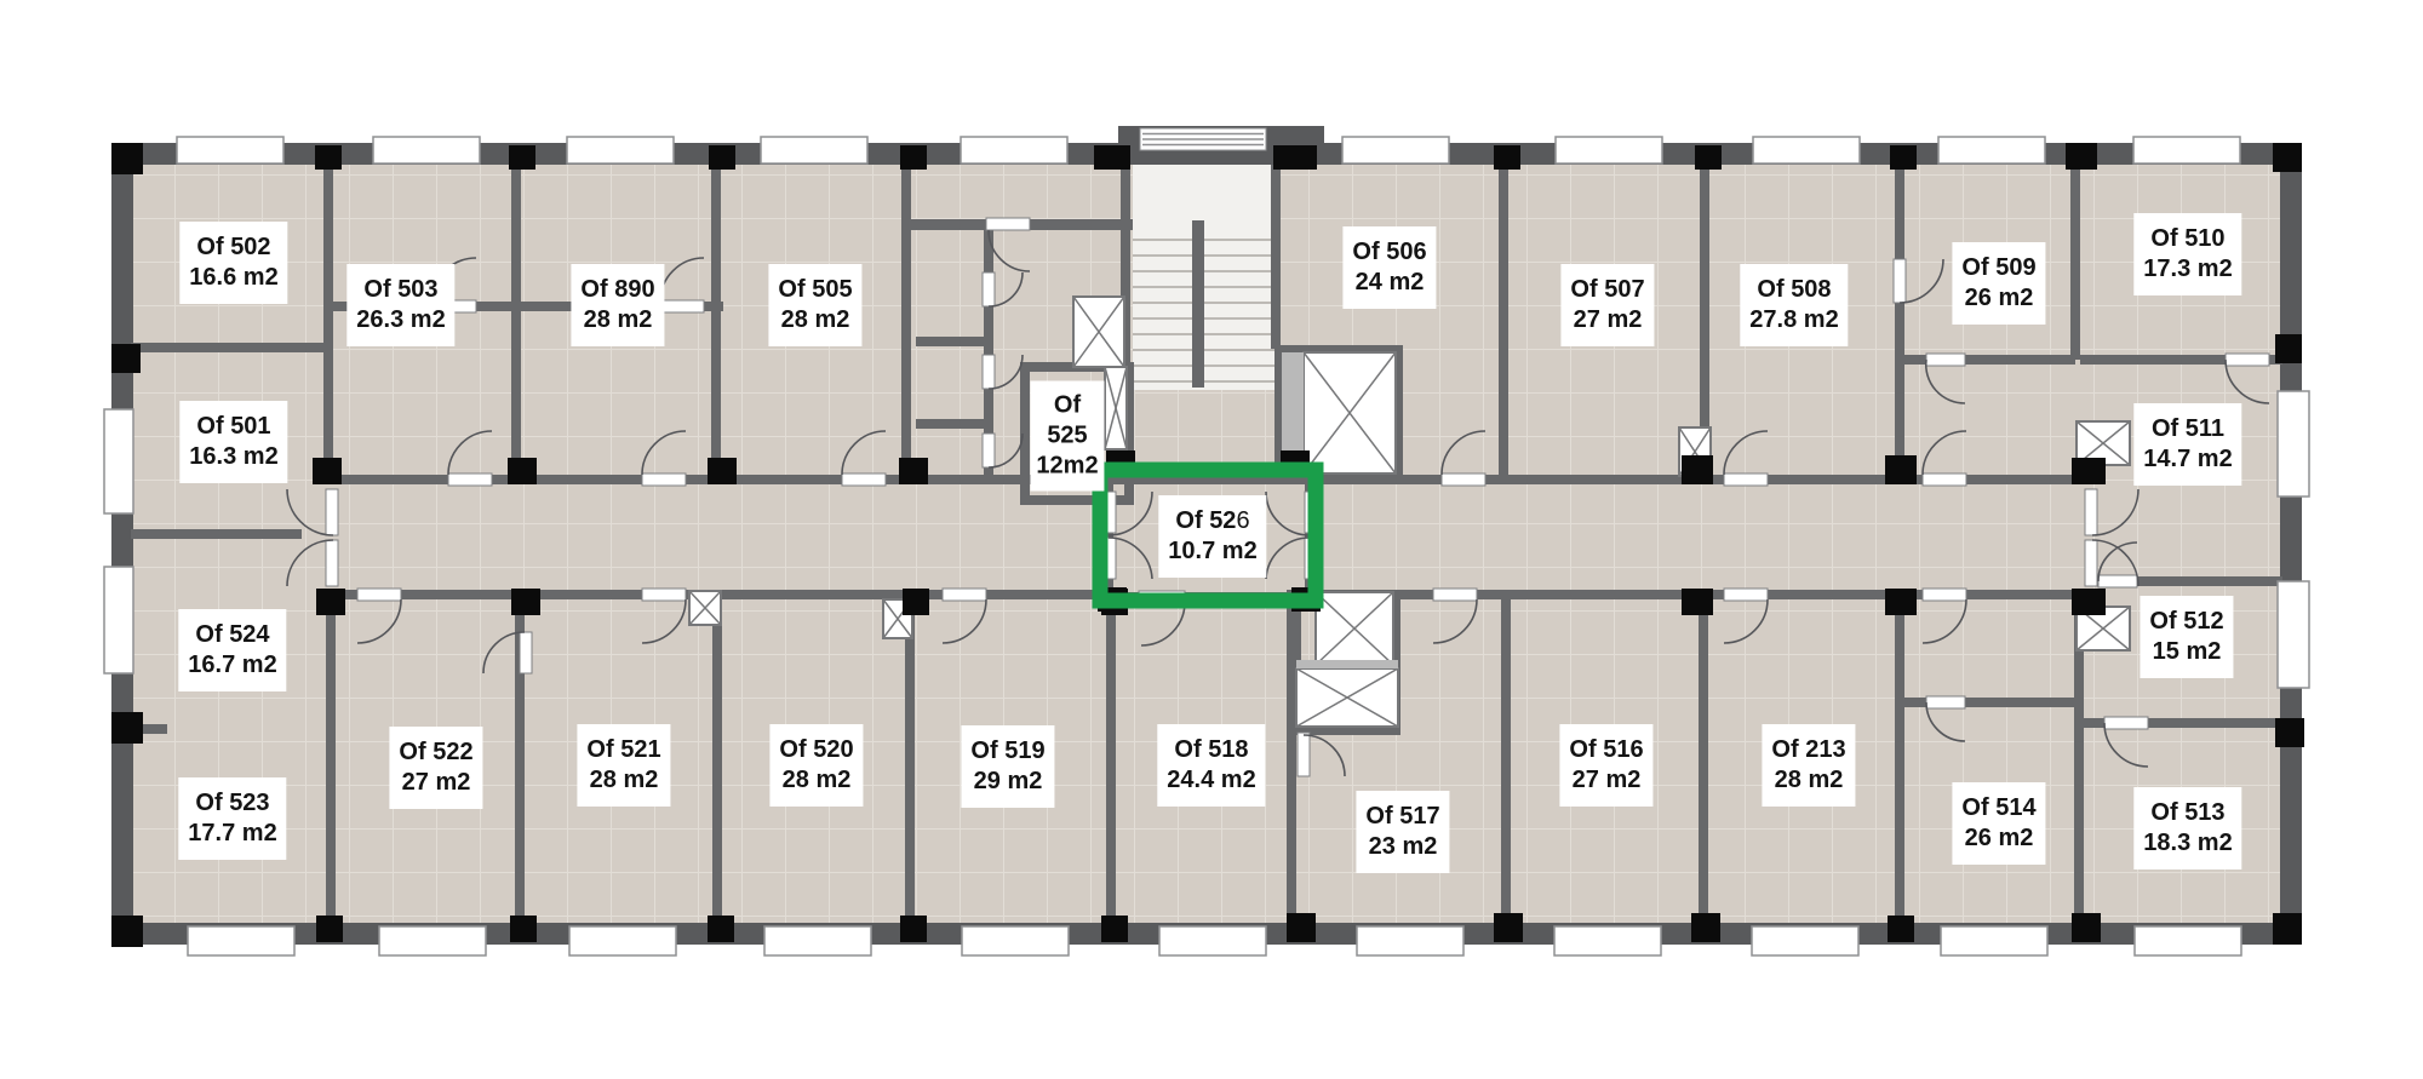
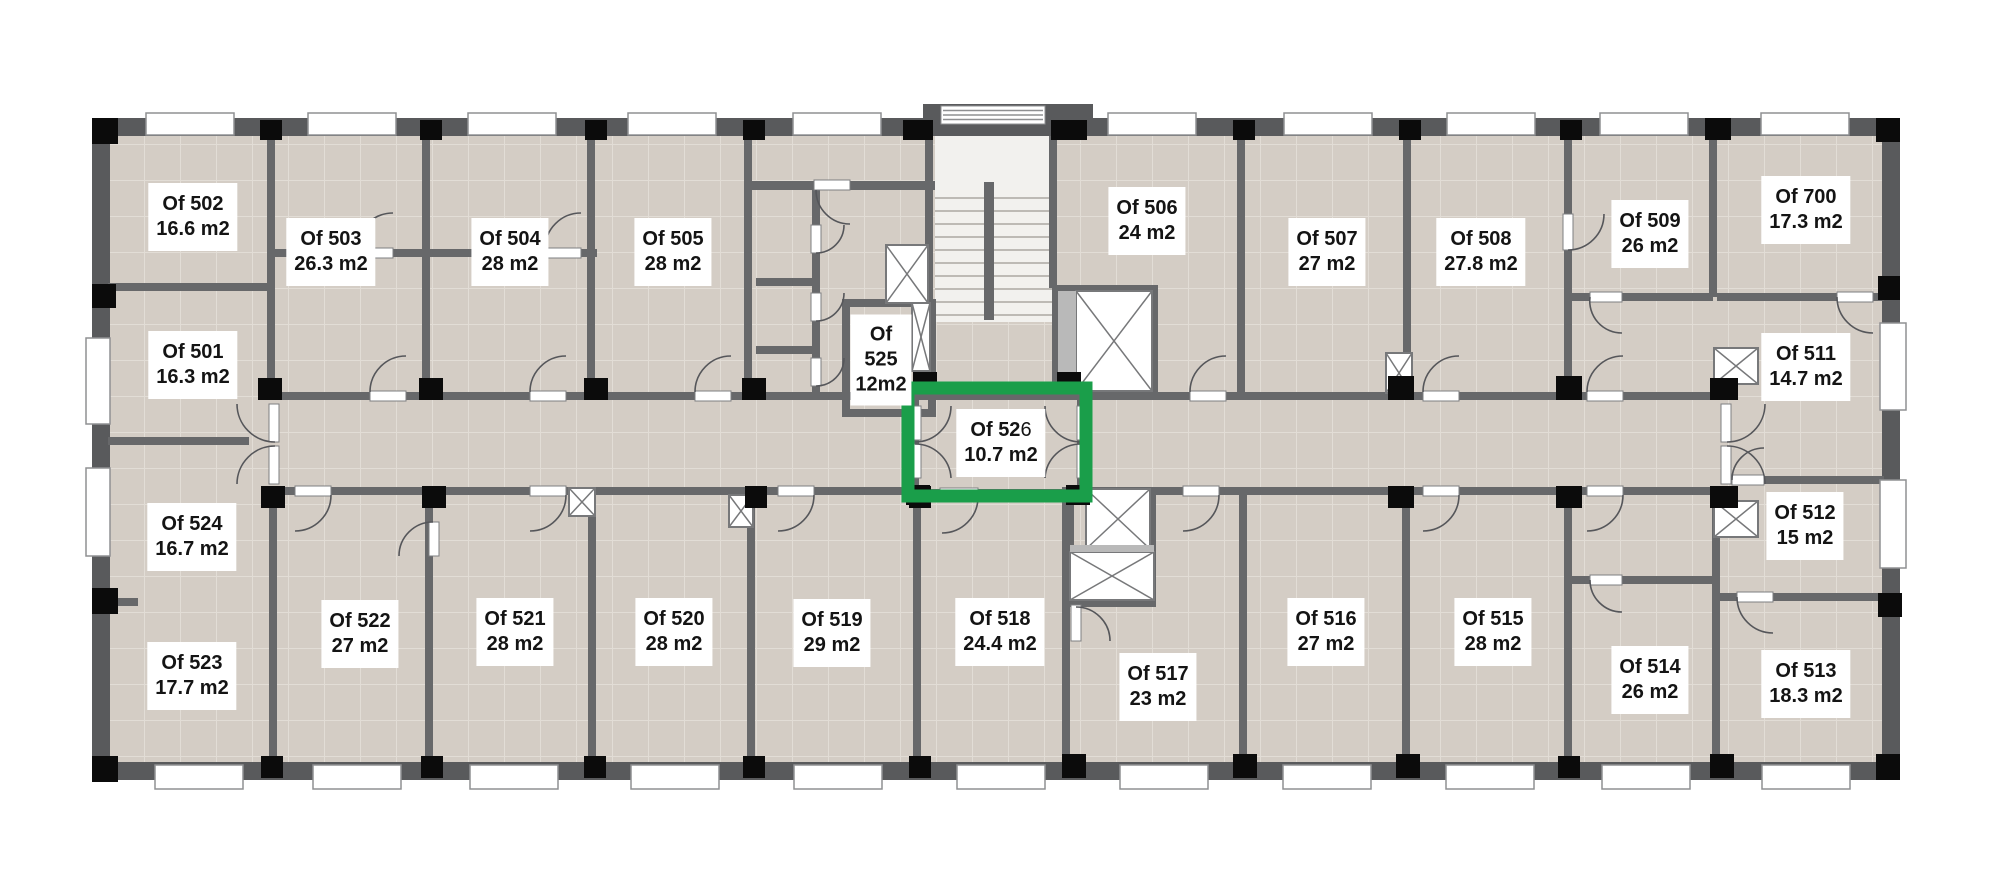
  Of 501
  16.3 m2
  Of 502
  16.6 m2
  Of 503
  26.3 m2
- Of 890
+ Of 504
  28 m2
  Of 505
  28 m2
  Of 506
  24 m2
  Of 507
  27 m2
  Of 508
  27.8 m2
  Of 509
  26 m2
- Of 510
+ Of 700
  17.3 m2
  Of 511
  14.7 m2
  Of 512
  15 m2
  Of 513
  18.3 m2
  Of 514
  26 m2
- Of 213
+ Of 515
  28 m2
  Of 516
  27 m2
  Of 517
  23 m2
  Of 518
  24.4 m2
  Of 519
  29 m2
  Of 520
  28 m2
  Of 521
  28 m2
  Of 522
  27 m2
  Of 523
  17.7 m2
  Of 524
  16.7 m2
  Of
  525
  12m2
  Of 526
  10.7 m2
